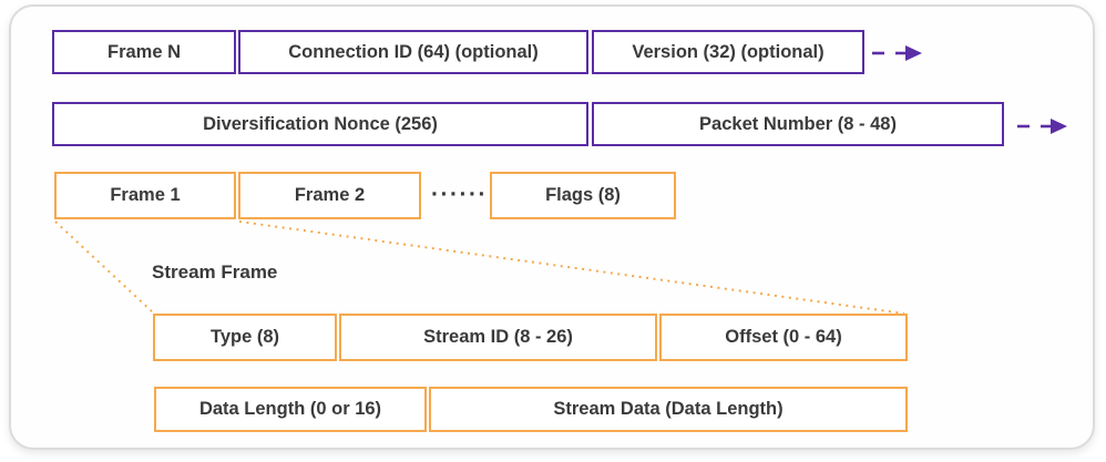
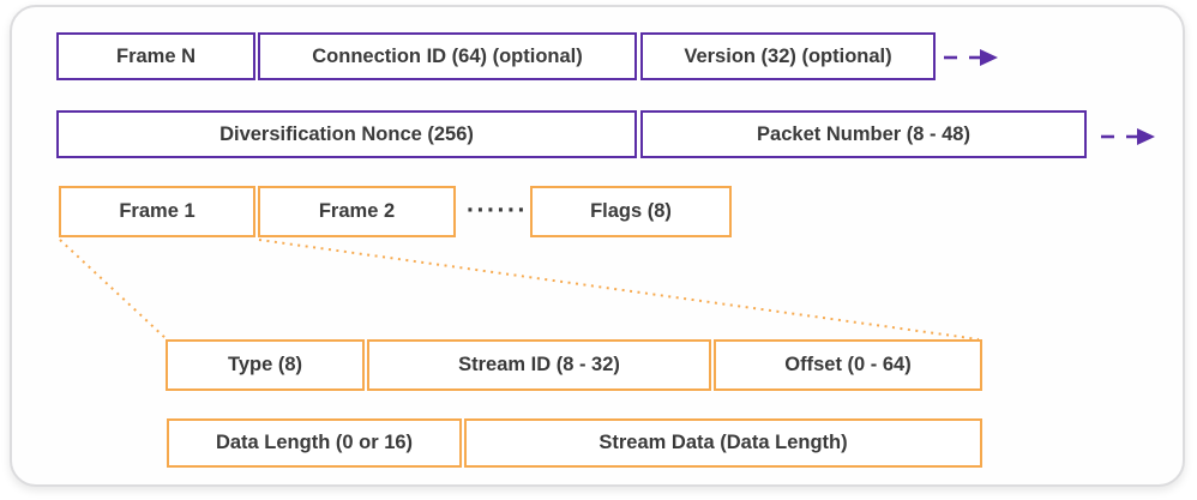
  Frame N
  Connection ID (64) (optional)
  Version (32) (optional)
  Diversification Nonce (256)
  Packet Number (8 - 48)
  Frame 1
  Frame 2
  Flags (8)
  Type (8)
- Stream ID (8 - 26)
+ Stream ID (8 - 32)
  Offset (0 - 64)
  Data Length (0 or 16)
  Stream Data (Data Length)
  ······
- Stream Frame
